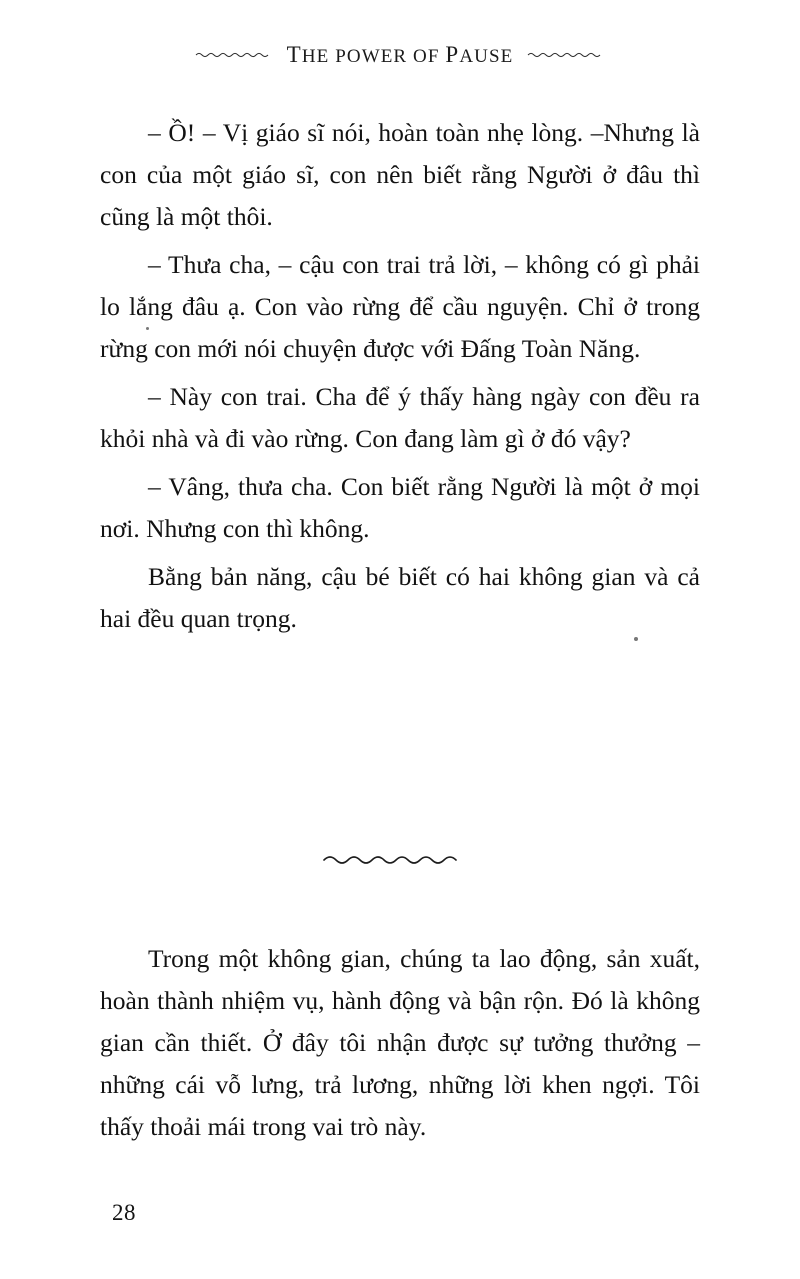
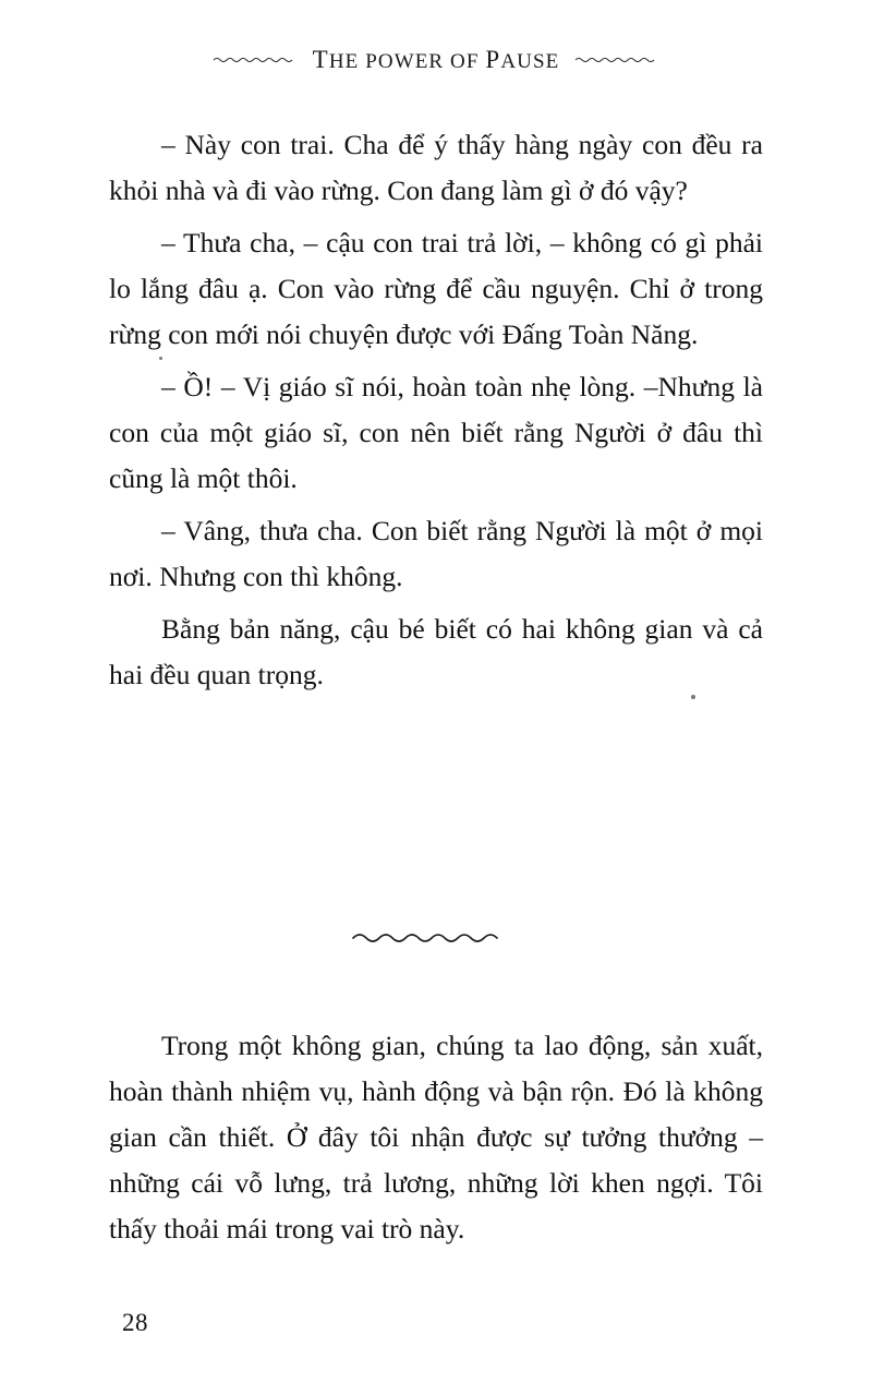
  THE POWER OF PAUSE
- – Ồ! – Vị giáo sĩ nói, hoàn toàn nhẹ lòng. –Nhưng là con của một giáo sĩ, con nên biết rằng Người ở đâu thì cũng là một thôi.
+ – Này con trai. Cha để ý thấy hàng ngày con đều ra khỏi nhà và đi vào rừng. Con đang làm gì ở đó vậy?
  – Thưa cha, – cậu con trai trả lời, – không có gì phải lo lắng đâu ạ. Con vào rừng để cầu nguyện. Chỉ ở trong rừng con mới nói chuyện được với Đấng Toàn Năng.
- – Này con trai. Cha để ý thấy hàng ngày con đều ra khỏi nhà và đi vào rừng. Con đang làm gì ở đó vậy?
+ – Ồ! – Vị giáo sĩ nói, hoàn toàn nhẹ lòng. –Nhưng là con của một giáo sĩ, con nên biết rằng Người ở đâu thì cũng là một thôi.
  – Vâng, thưa cha. Con biết rằng Người là một ở mọi nơi. Nhưng con thì không.
  Bằng bản năng, cậu bé biết có hai không gian và cả hai đều quan trọng.
  Trong một không gian, chúng ta lao động, sản xuất, hoàn thành nhiệm vụ, hành động và bận rộn. Đó là không gian cần thiết. Ở đây tôi nhận được sự tưởng thưởng – những cái vỗ lưng, trả lương, những lời khen ngợi. Tôi thấy thoải mái trong vai trò này.
  28
